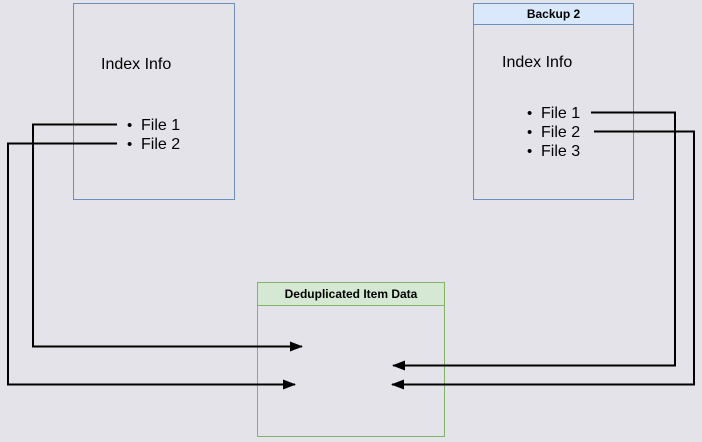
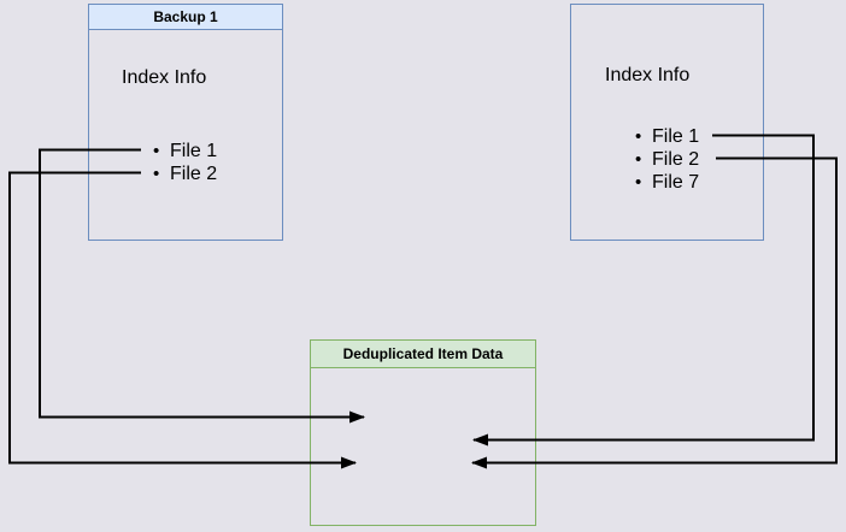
+ Backup 1
  Index Info
  File 1
  File 2
- Backup 2
  Index Info
  File 1
  File 2
- File 3
+ File 7
  Deduplicated Item Data
